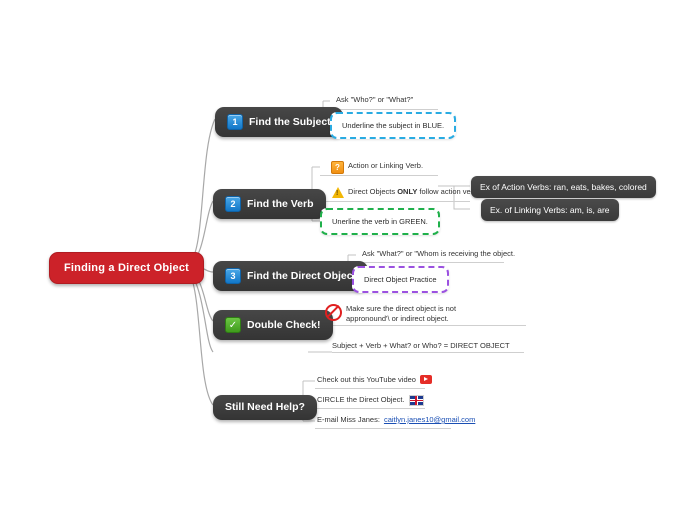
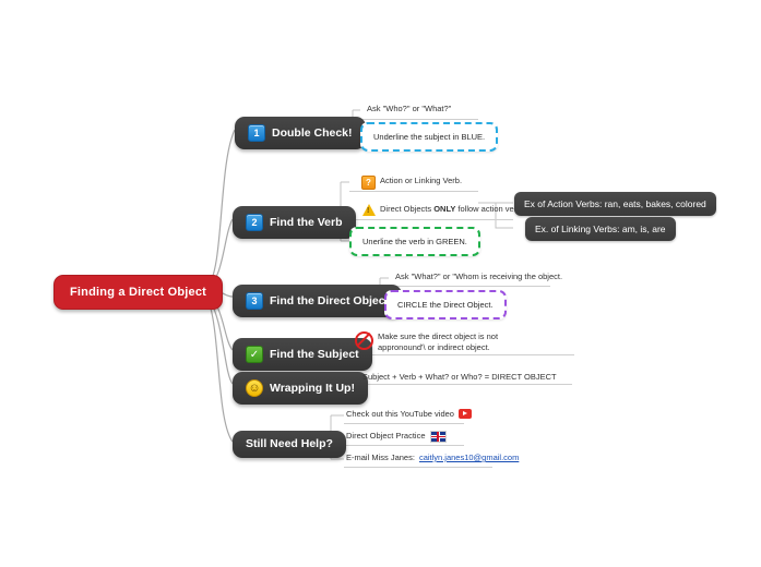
  Finding a Direct Object
  1
- Find the Subject
+ Double Check!
  Ask "Who?" or "What?"
  Underline the subject in BLUE.
  2
  Find the Verb
  ?
  Action or Linking Verb.
  Direct Objects ONLY follow action ve
  Unerline the verb in GREEN.
  Ex of Action Verbs: ran, eats, bakes, colored
  Ex. of Linking Verbs: am, is, are
  3
  Find the Direct Objec
  Ask "What?" or "Whom is receiving the object.
- Direct Object Practice
+ CIRCLE the Direct Object.
  ✓
- Double Check!
+ Find the Subject
  Make sure the direct object is not appronound'\ or indirect object.
+ ☺
+ Wrapping It Up!
  Subject + Verb + What? or Who? = DIRECT OBJECT
  Still Need Help?
  Check out this YouTube video
- CIRCLE the Direct Object.
+ Direct Object Practice
  E-mail Miss Janes:
  caitlyn.janes10@gmail.com
